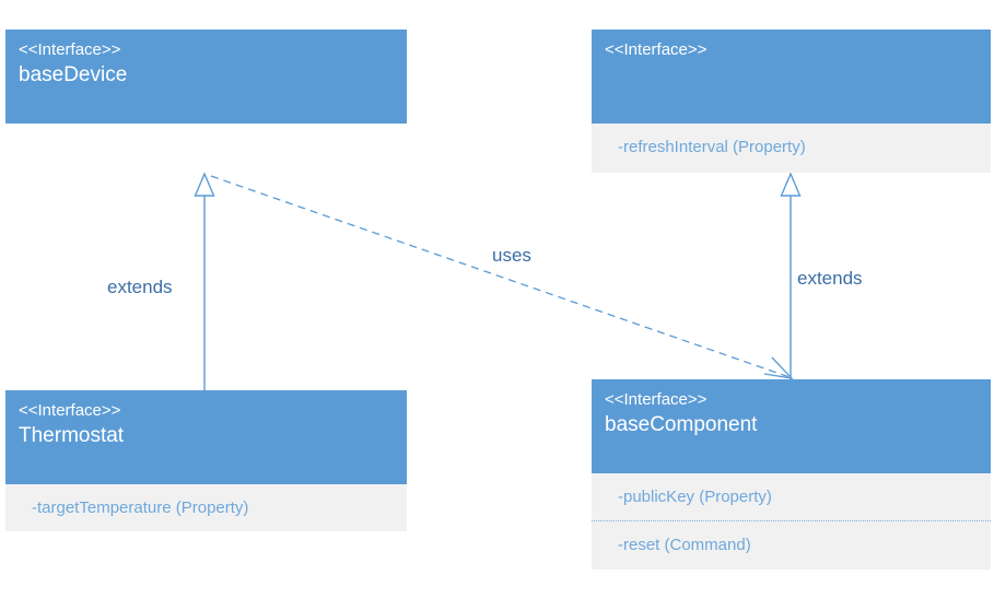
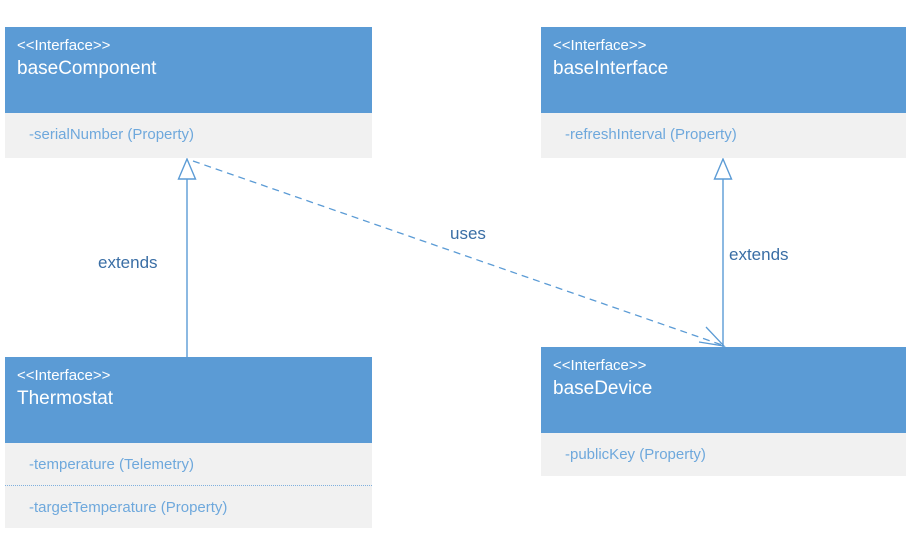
  <<Interface>>
- baseDevice
+ baseComponent
+ -serialNumber (Property)
  <<Interface>>
+ baseInterface
  -refreshInterval (Property)
  <<Interface>>
  Thermostat
+ -temperature (Telemetry)
  -targetTemperature (Property)
  <<Interface>>
- baseComponent
+ baseDevice
  -publicKey (Property)
- -reset (Command)
  extends
  extends
  uses
